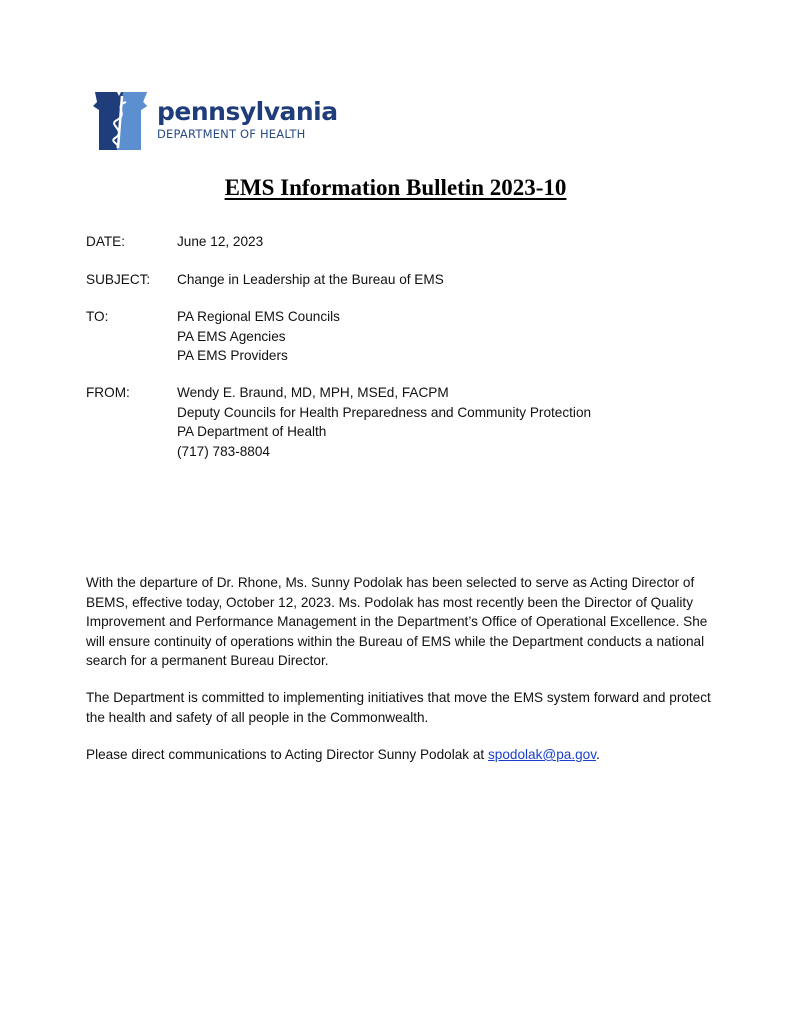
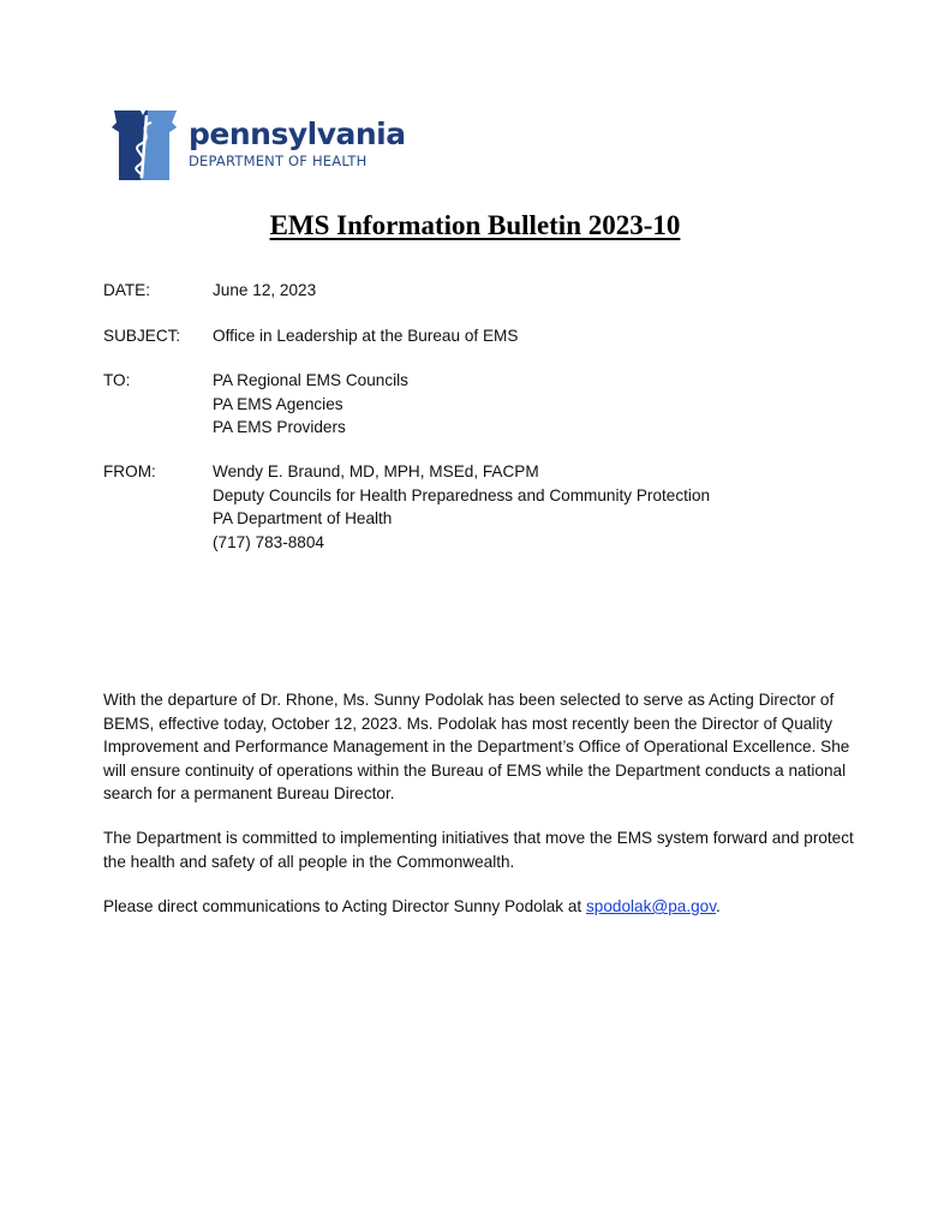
  pennsylvania
  DEPARTMENT OF HEALTH
  EMS Information Bulletin 2023-10
  DATE:
  June 12, 2023
  SUBJECT:
- Change in Leadership at the Bureau of EMS
+ Office in Leadership at the Bureau of EMS
  TO:
  PA Regional EMS Councils
  PA EMS Agencies
  PA EMS Providers
  FROM:
  Wendy E. Braund, MD, MPH, MSEd, FACPM
  Deputy Councils for Health Preparedness and Community Protection
  PA Department of Health
  (717) 783-8804
  With the departure of Dr. Rhone, Ms. Sunny Podolak has been selected to serve as Acting Director of BEMS, effective today, October 12, 2023. Ms. Podolak has most recently been the Director of Quality Improvement and Performance Management in the Department’s Office of Operational Excellence. She will ensure continuity of operations within the Bureau of EMS while the Department conducts a national search for a permanent Bureau Director.
  The Department is committed to implementing initiatives that move the EMS system forward and protect the health and safety of all people in the Commonwealth.
  Please direct communications to Acting Director Sunny Podolak at spodolak@pa.gov.
